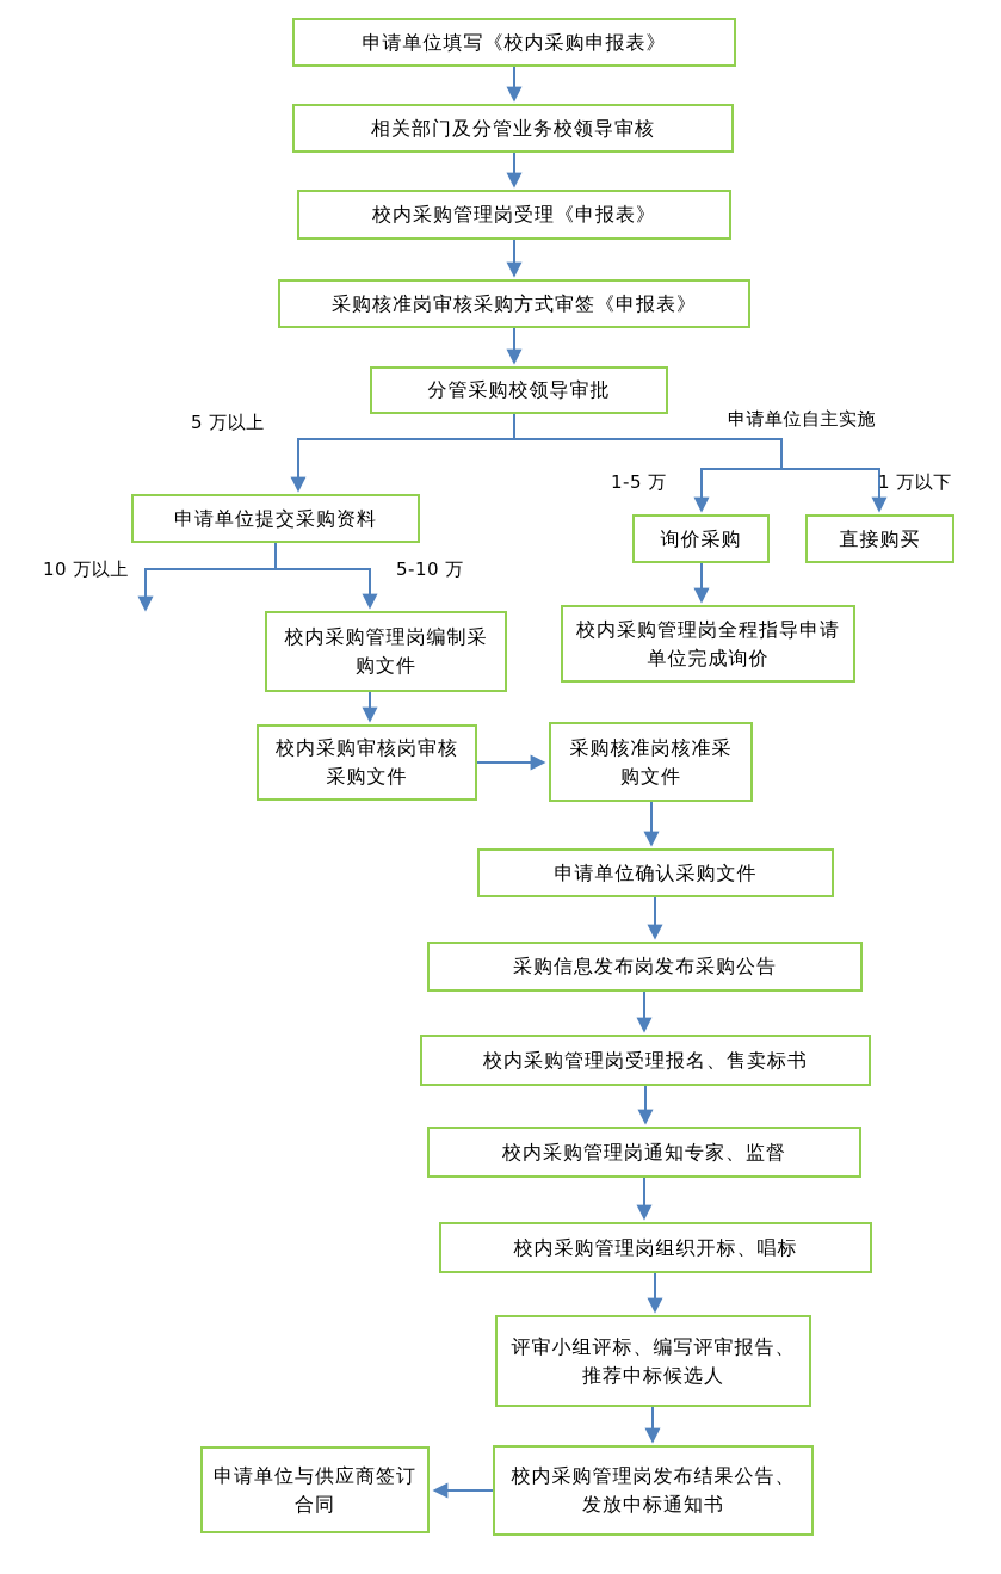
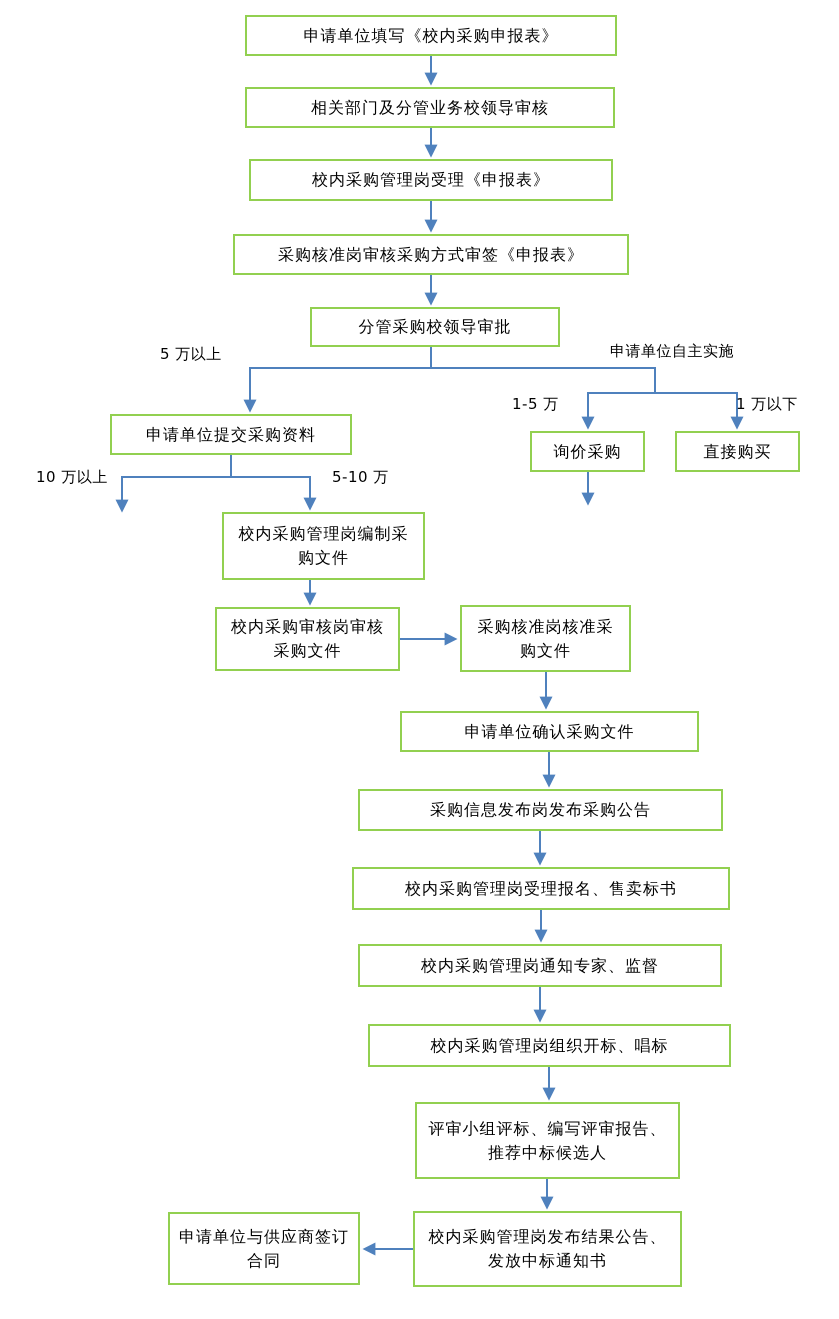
  申请单位填写《校内采购申报表》
  相关部门及分管业务校领导审核
  校内采购管理岗受理《申报表》
  采购核准岗审核采购方式审签《申报表》
  分管采购校领导审批
  申请单位提交采购资料
  询价采购
  直接购买
- 校内采购管理岗全程指导申请单位完成询价
  校内采购管理岗编制采购文件
  校内采购审核岗审核采购文件
  采购核准岗核准采购文件
  申请单位确认采购文件
  采购信息发布岗发布采购公告
  校内采购管理岗受理报名、售卖标书
  校内采购管理岗通知专家、监督
  校内采购管理岗组织开标、唱标
  评审小组评标、编写评审报告、推荐中标候选人
  校内采购管理岗发布结果公告、发放中标通知书
  申请单位与供应商签订合同
  5 万以上
  申请单位自主实施
  1-5 万
  1 万以下
  10 万以上
  5-10 万
